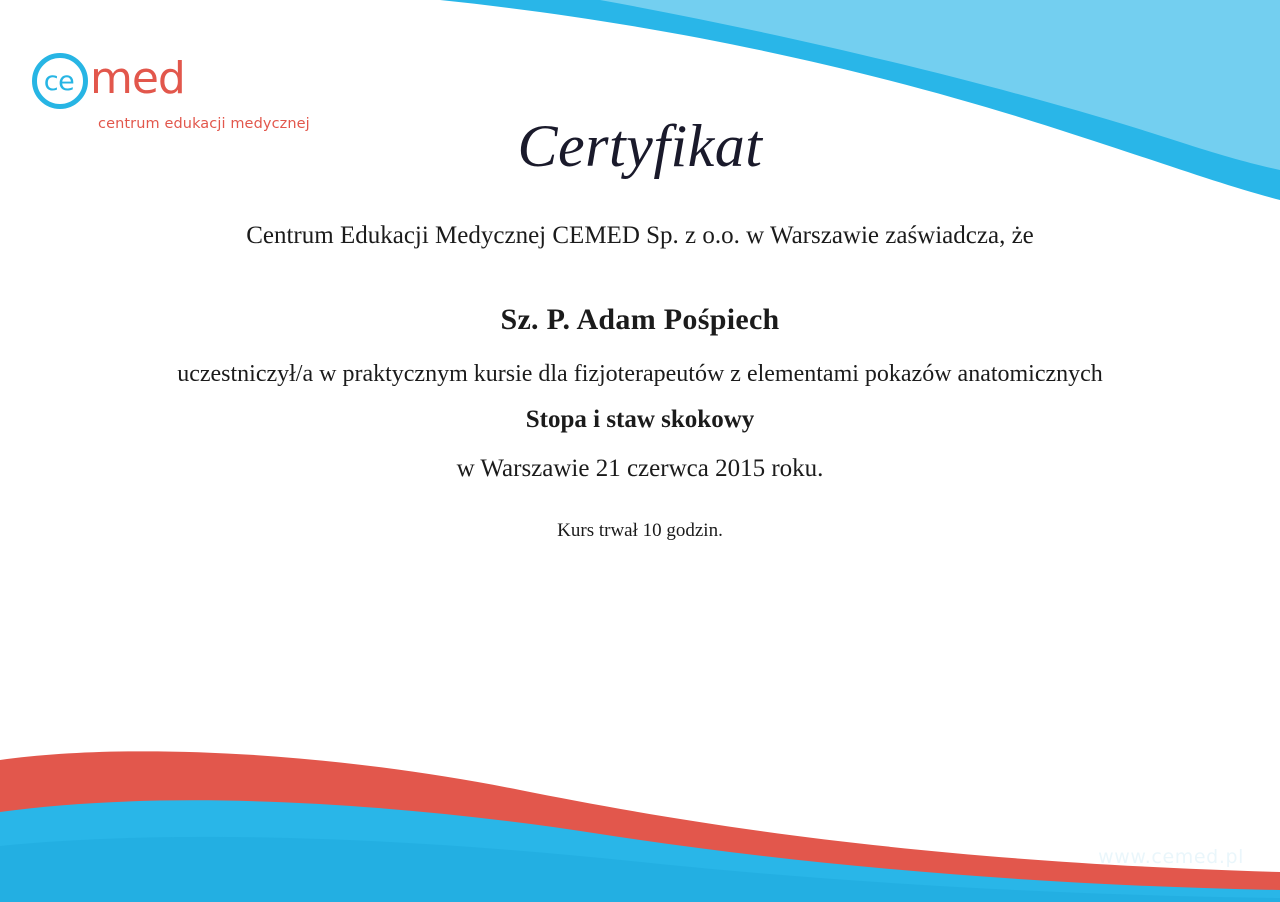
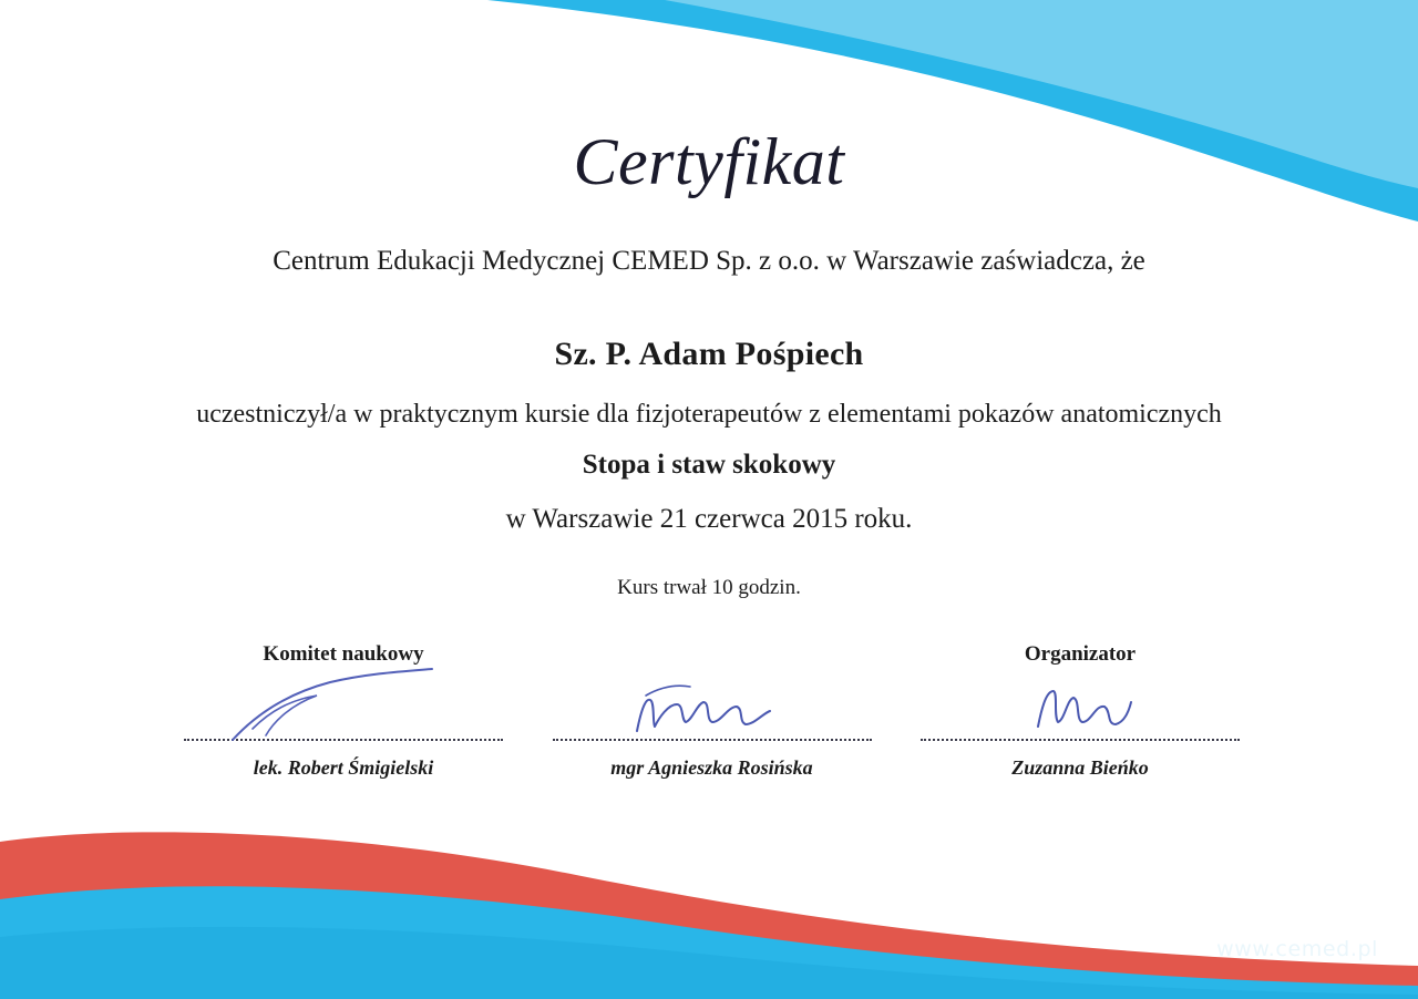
- ce
- med
- centrum edukacji medycznej
  Certyfikat
  Centrum Edukacji Medycznej CEMED Sp. z o.o. w Warszawie zaświadcza, że
  Sz. P. Adam Pośpiech
  uczestniczył/a w praktycznym kursie dla fizjoterapeutów z elementami pokazów anatomicznych
  Stopa i staw skokowy
  w Warszawie 21 czerwca 2015 roku.
  Kurs trwał 10 godzin.
+ Komitet naukowy
+ lek. Robert Śmigielski
+ mgr Agnieszka Rosińska
+ Organizator
+ Zuzanna Bieńko
  www.cemed.pl
